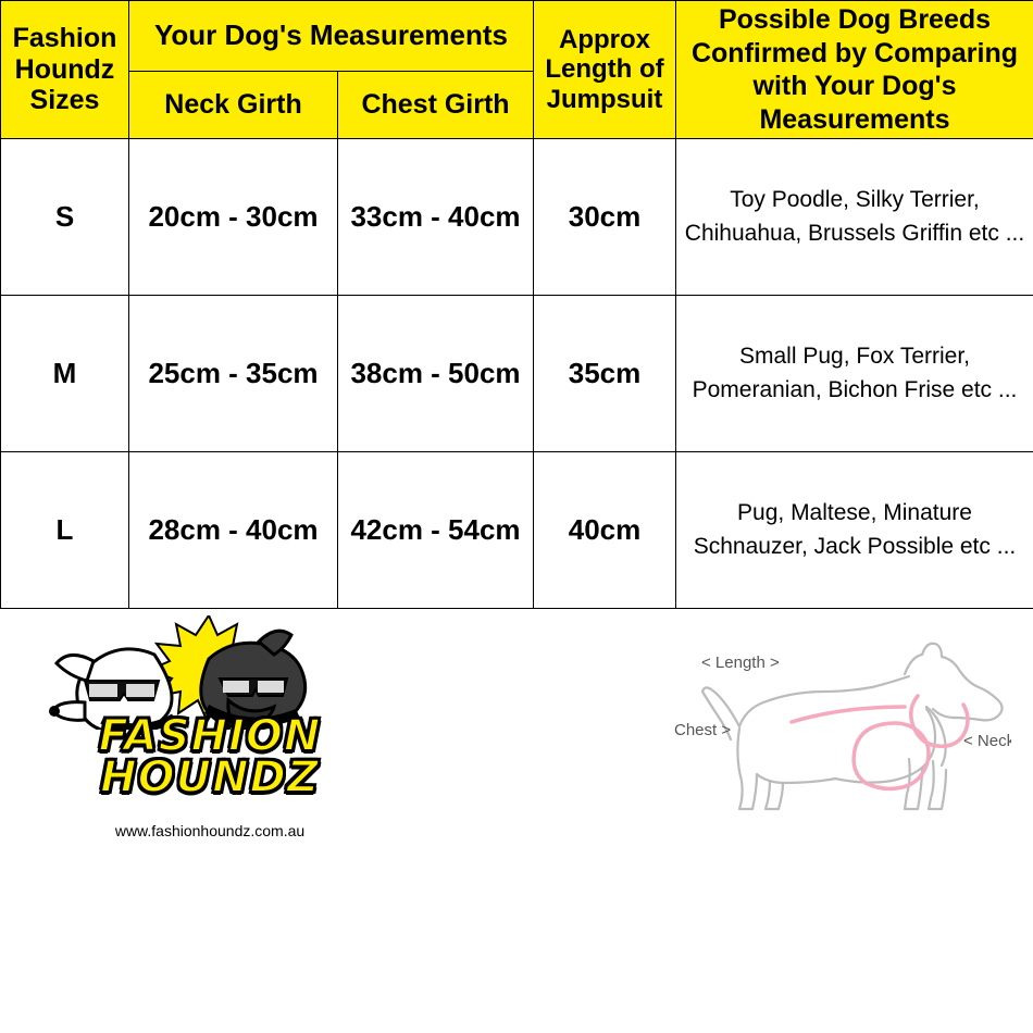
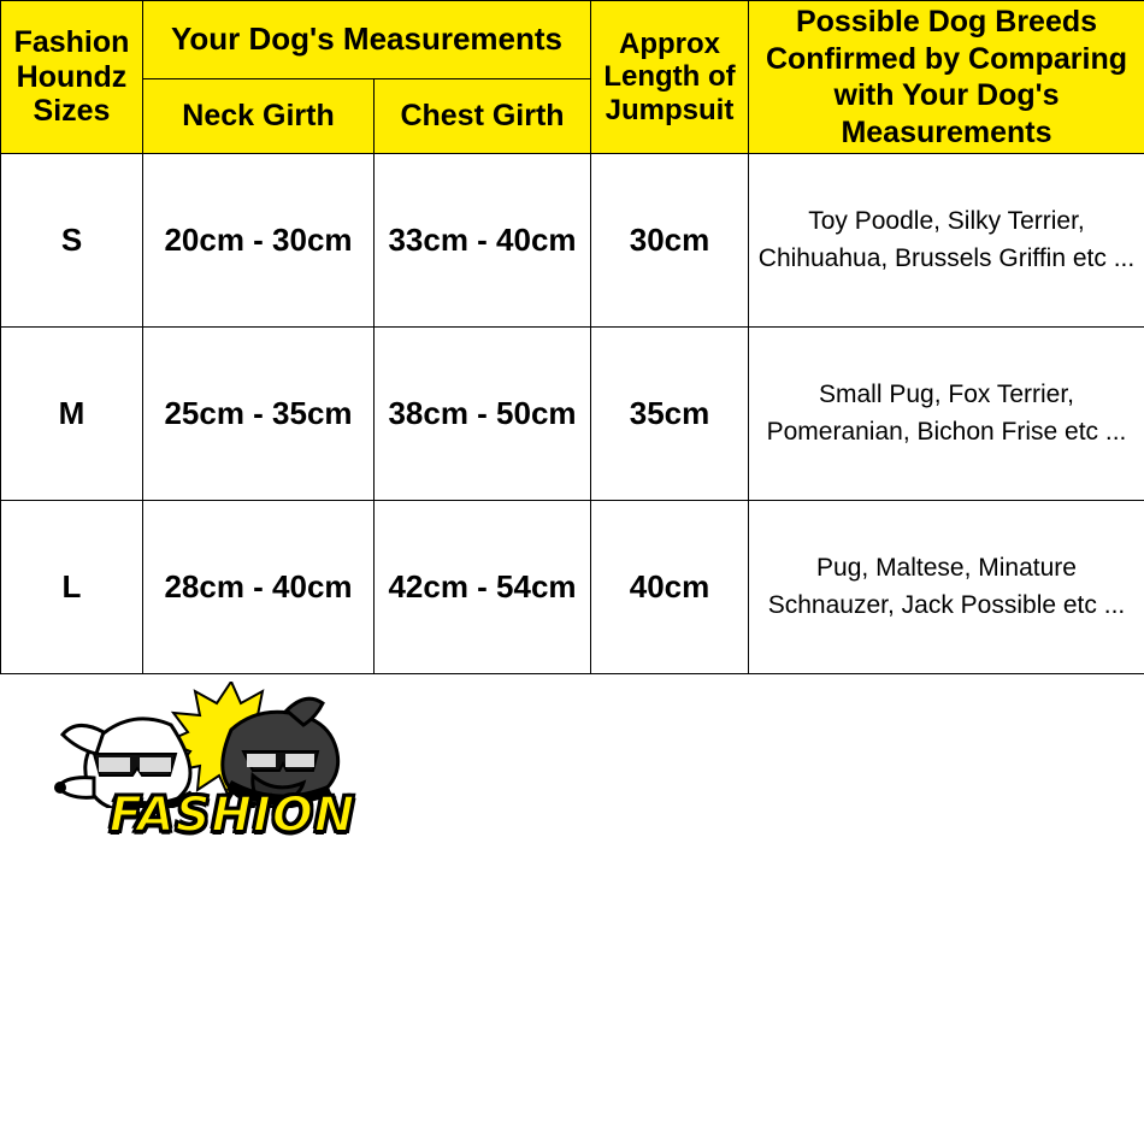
  Fashion Houndz Sizes	Your Dog's Measurements	Approx Length of Jumpsuit	Possible Dog Breeds Confirmed by Comparing with Your Dog's Measurements
  Neck Girth	Chest Girth
  S	20cm - 30cm	33cm - 40cm	30cm	Toy Poodle, Silky Terrier, Chihuahua, Brussels Griffin etc ...
  M	25cm - 35cm	38cm - 50cm	35cm	Small Pug, Fox Terrier, Pomeranian, Bichon Frise etc ...
  L	28cm - 40cm	42cm - 54cm	40cm	Pug, Maltese, Minature Schnauzer, Jack Possible etc ...
  FASHION
- HOUNDZ
- www.fashionhoundz.com.au
- < Length >
- Chest >
- < Neck
